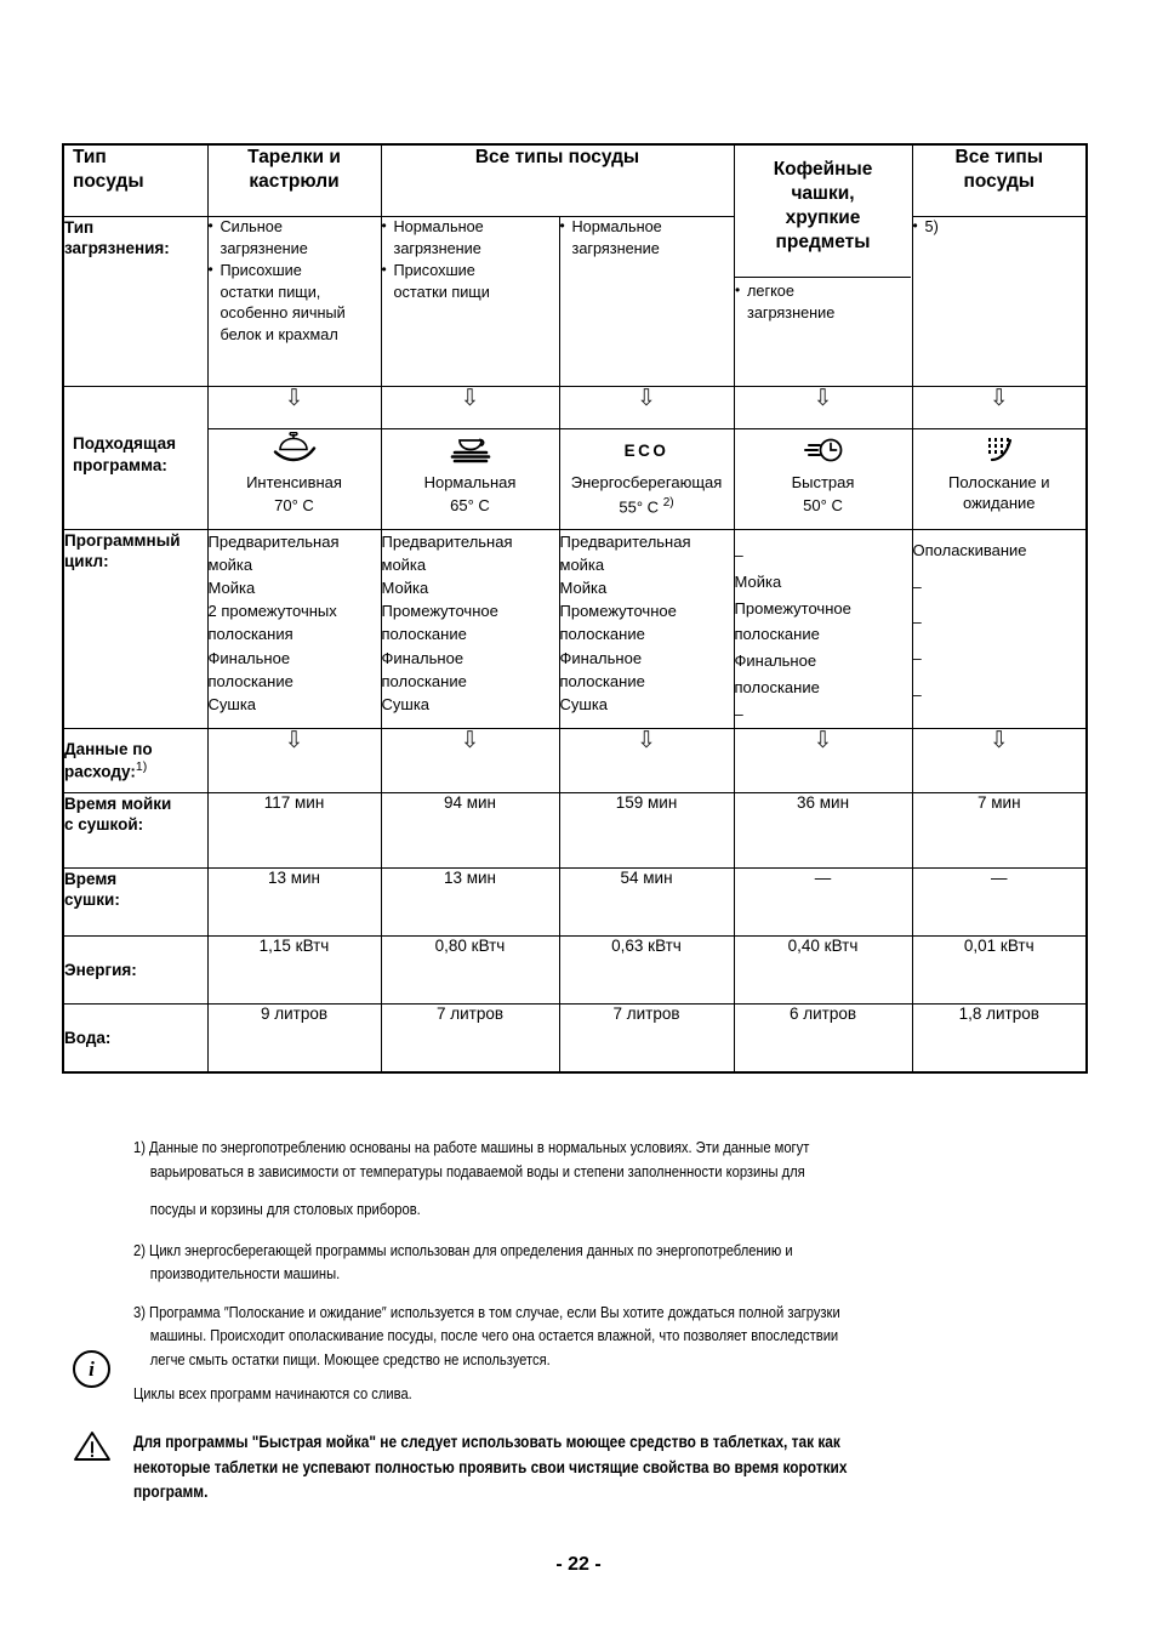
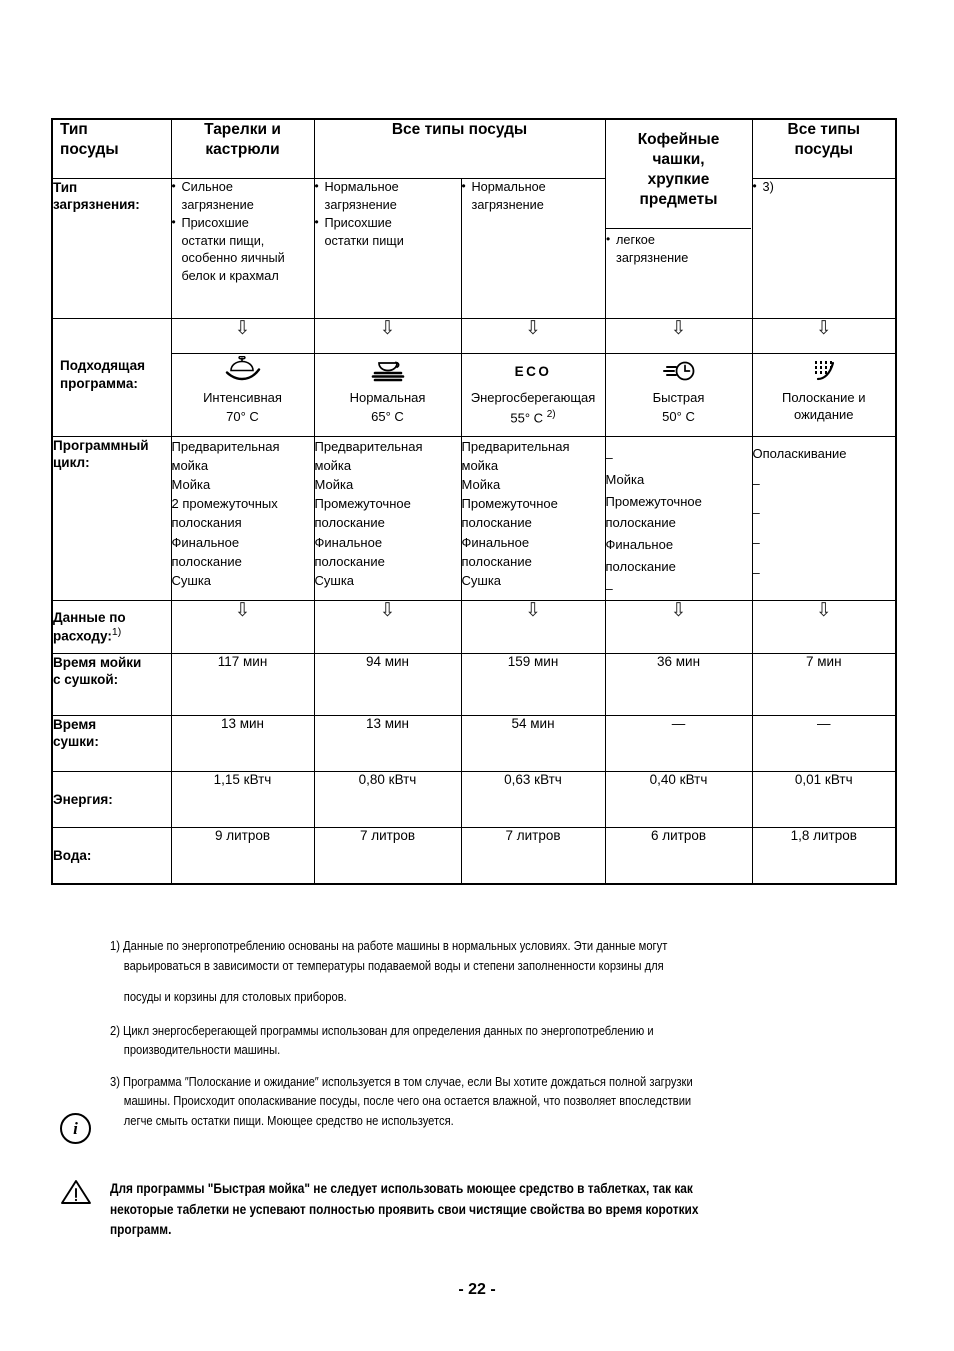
  Типпосуды	Тарелки икастрюли	Все типы посуды	Кофейныечашки,хрупкиепредметы	Все типыпосуды
- Типзагрязнения:	Сильноезагрязнение Присохшиеостатки пищи,особенно яичныйбелок и крахмал	Нормальноезагрязнение Присохшиеостатки пищи	Нормальноезагрязнение	5)
+ Типзагрязнения:	Сильноезагрязнение Присохшиеостатки пищи,особенно яичныйбелок и крахмал	Нормальноезагрязнение Присохшиеостатки пищи	Нормальноезагрязнение	3)
  Подходящаяпрограмма:	⇩	⇩	⇩	⇩	⇩
  Интенсивная 70° C	Нормальная 65° C	ECO Энергосберегающая 55° C 2)	Быстрая 50° C	Полоскание иожидание
  Программныйцикл:	Предварительная мойка Мойка 2 промежуточных полоскания Финальное полоскание Сушка	Предварительная мойка Мойка Промежуточное полоскание Финальное полоскание Сушка	Предварительная мойка Мойка Промежуточное полоскание Финальное полоскание Сушка	– Мойка Промежуточное полоскание Финальное полоскание –	Ополаскивание – – – –
  Данные порасходу:1)	⇩	⇩	⇩	⇩	⇩
  Время мойкис сушкой:	117 мин	94 мин	159 мин	36 мин	7 мин
  Времясушки:	13 мин	13 мин	54 мин	—	—
  Энергия:	1,15 кВтч	0,80 кВтч	0,63 кВтч	0,40 кВтч	0,01 кВтч
  Вода:	9 литров	7 литров	7 литров	6 литров	1,8 литров
  •
  легкое
  загрязнение
  1) Данные по энергопотреблению основаны на работе машины в нормальных условиях. Эти данные могут
  варьироваться в зависимости от температуры подаваемой воды и степени заполненности корзины для
  посуды и корзины для столовых приборов.
  2) Цикл энергосберегающей программы использован для определения данных по энергопотреблению и
  производительности машины.
  3) Программа ″Полоскание и ожидание″ используется в том случае, если Вы хотите дождаться полной загрузки
  машины. Происходит ополаскивание посуды, после чего она остается влажной, что позволяет впоследствии
  легче смыть остатки пищи. Моющее средство не используется.
  i
- Циклы всех программ начинаются со слива.
  Для программы "Быстрая мойка" не следует использовать моющее средство в таблетках, так как
  некоторые таблетки не успевают полностью проявить свои чистящие свойства во время коротких
  программ.
  - 22 -
